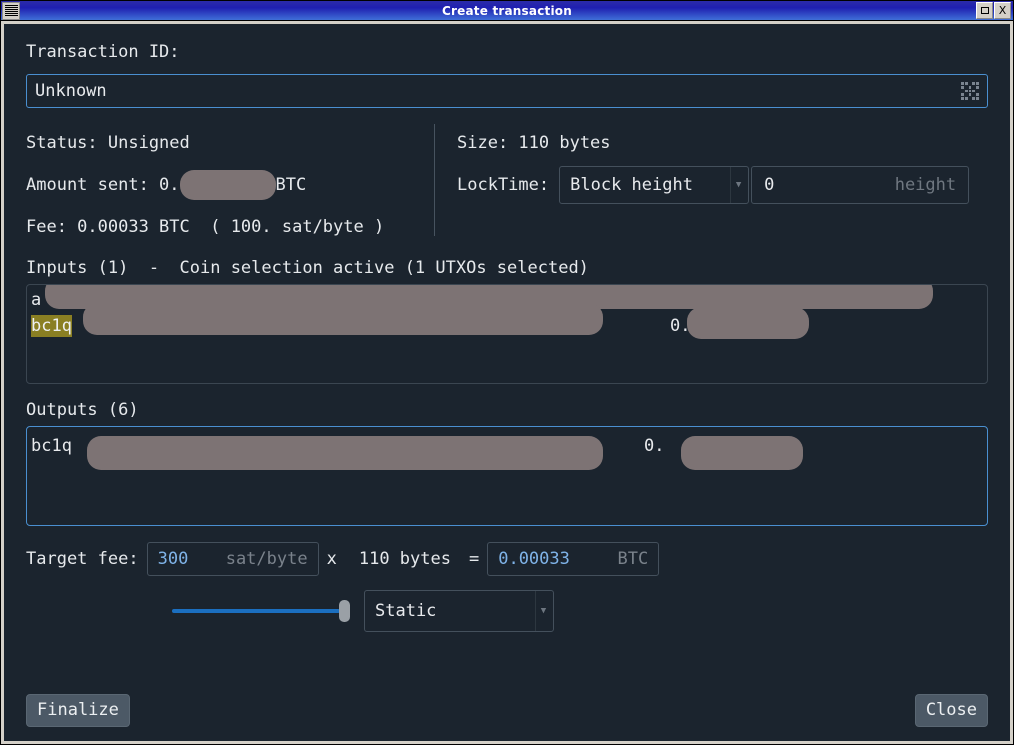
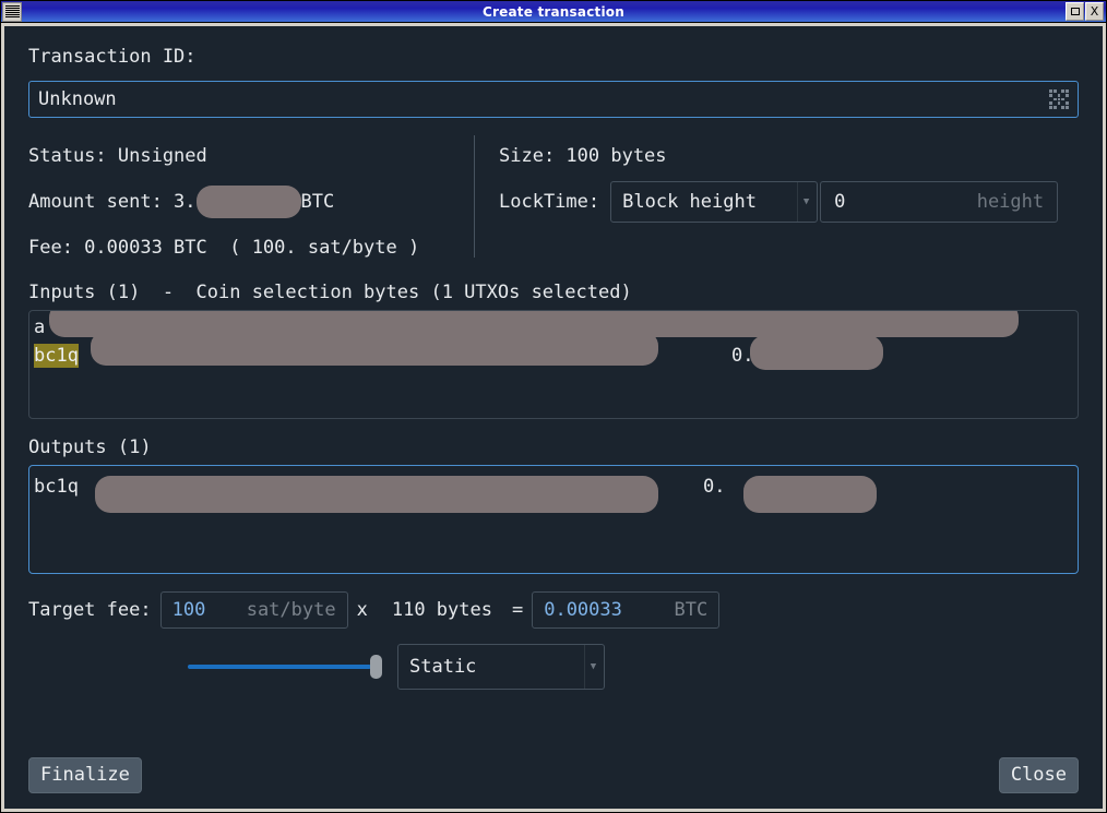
  Create transaction
  X
  Transaction ID:
  Unknown
  Status: Unsigned
- Amount sent: 0.
+ Amount sent: 3.
  BTC
  Fee: 0.00033 BTC ( 100. sat/byte )
- Size: 110 bytes
+ Size: 100 bytes
  LockTime:
  Block height
  ▼
  0
  height
- Inputs (1) - Coin selection active (1 UTXOs selected)
+ Inputs (1) - Coin selection bytes (1 UTXOs selected)
  a
  bc1q
  0.
- Outputs (6)
+ Outputs (1)
  bc1q
  0.
  Target fee:
- 300
+ 100
  sat/byte
  x
  110 bytes
  =
  0.00033
  BTC
  Static
  ▼
  Finalize
  Close
